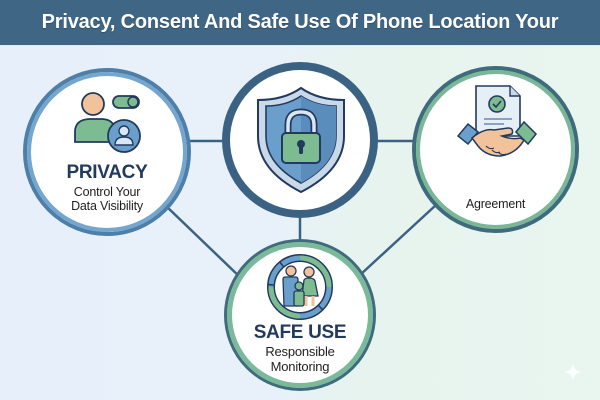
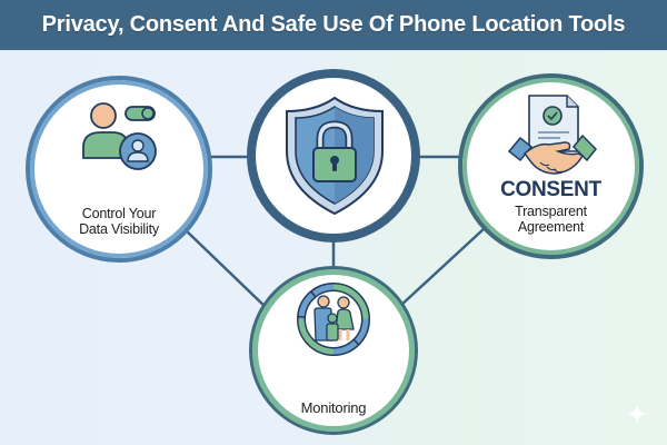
- Privacy, Consent And Safe Use Of Phone Location Your
+ Privacy, Consent And Safe Use Of Phone Location Tools
- PRIVACY
  Control Your
  Data Visibility
+ CONSENT
+ Transparent
  Agreement
- SAFE USE
- Responsible
  Monitoring
